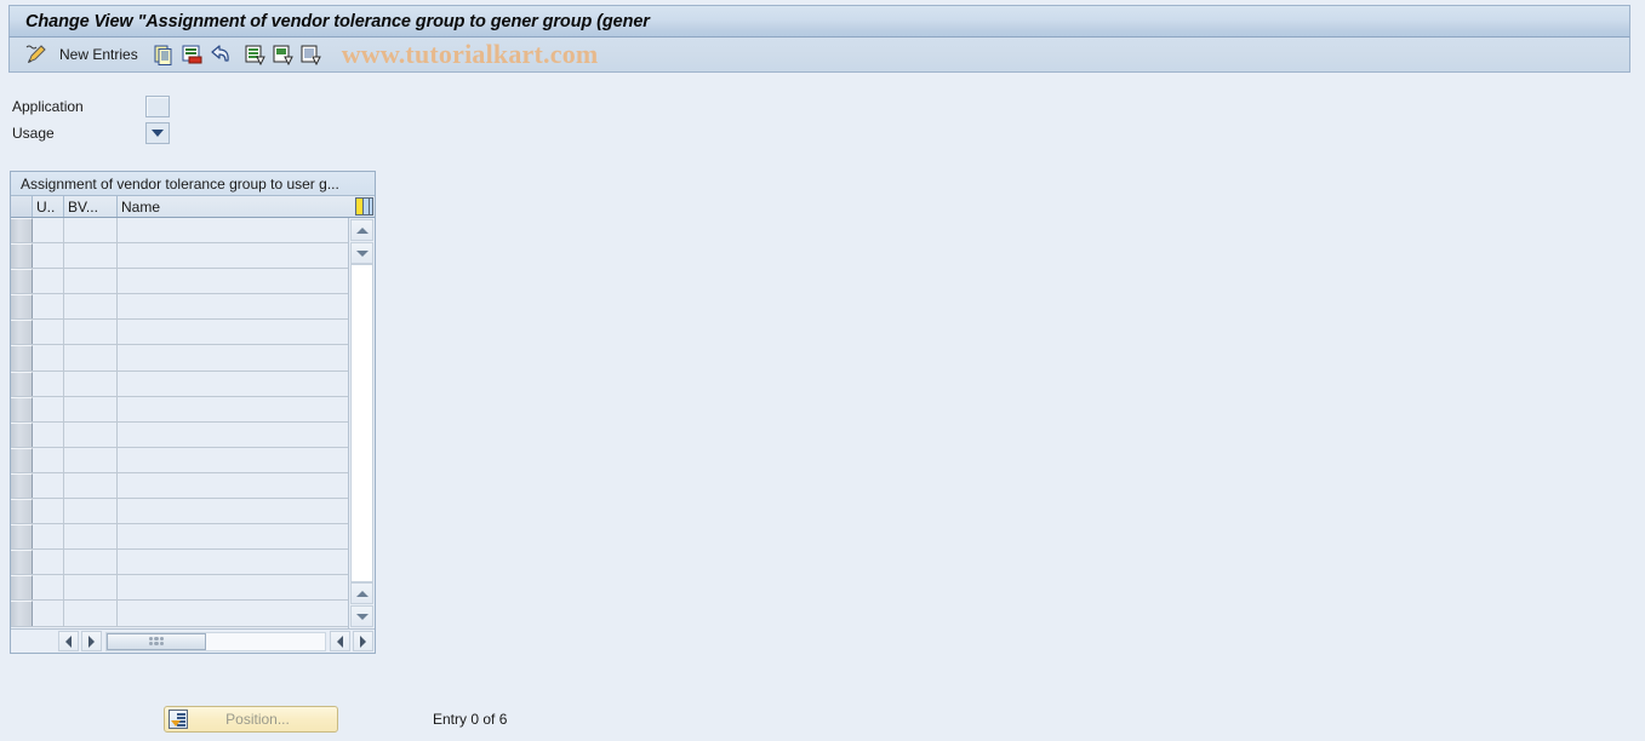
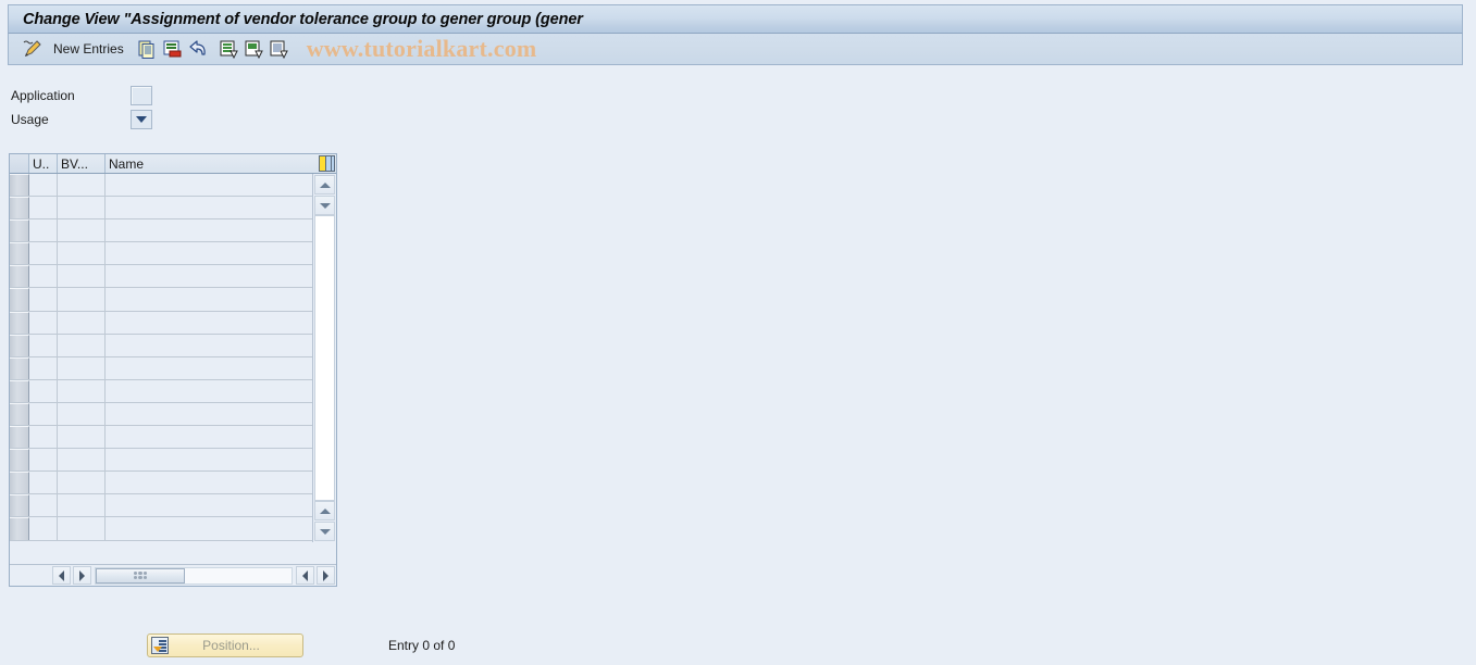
  Change View "Assignment of vendor tolerance group to gener group (gener
  New Entries
  www.tutorialkart.com
  Application
  Usage
- Assignment of vendor tolerance group to user g...
  U..
  BV...
  Name
  Position...
- Entry 0 of 6
+ Entry 0 of 0
